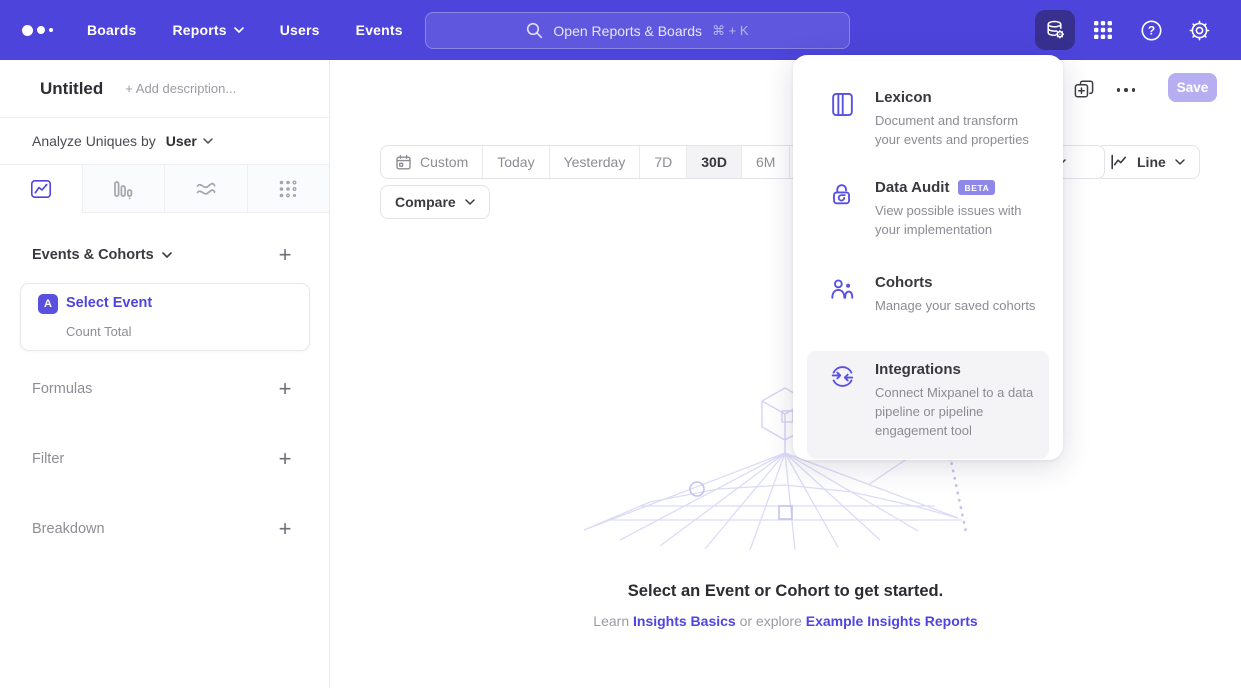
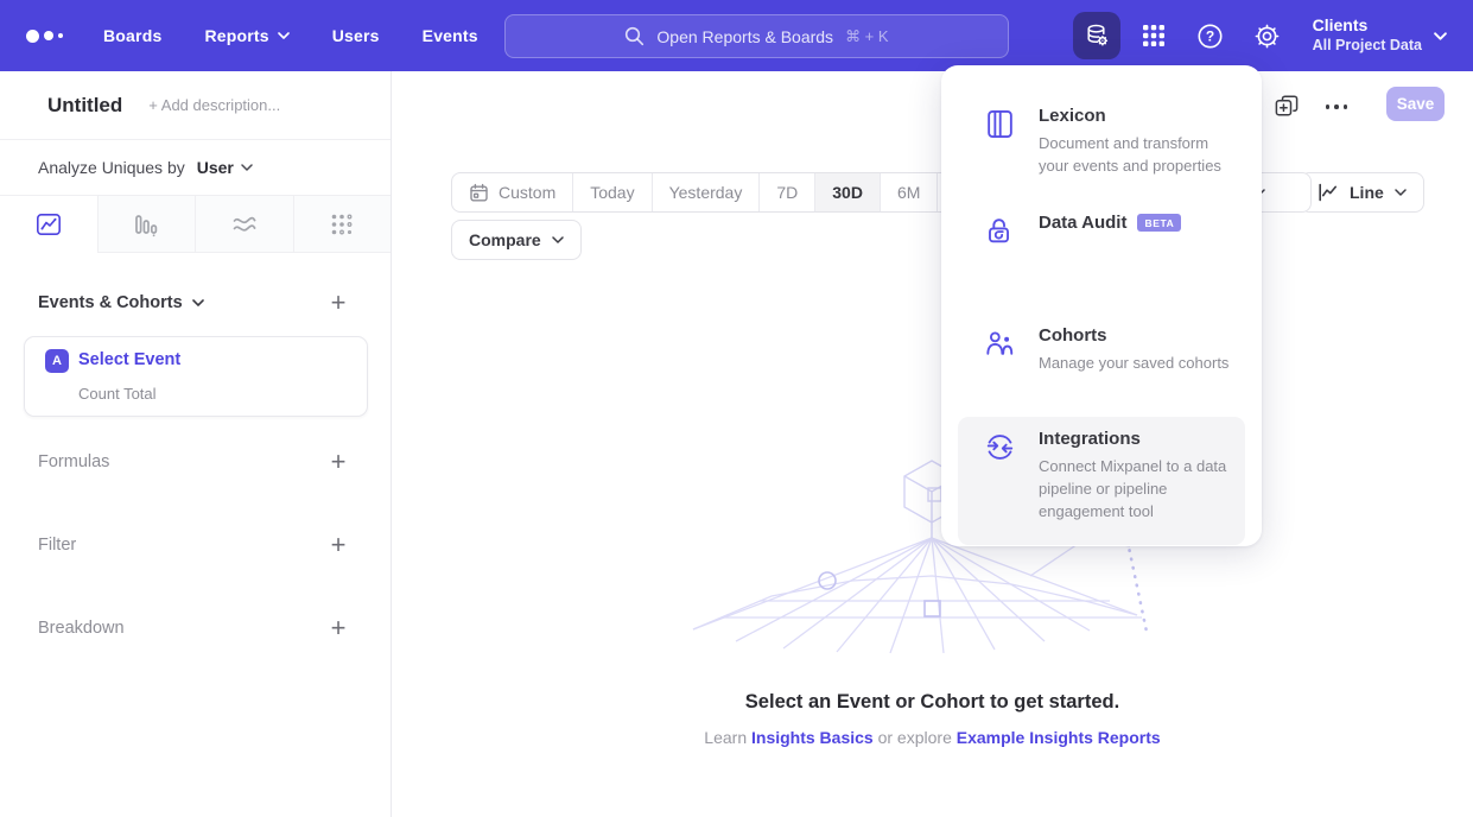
  Boards
  Reports
  Users
  Events
  Open Reports & Boards
  ⌘ + K
  ?
+ Clients
+ All Project Data
  Untitled
  + Add description...
  Analyze Uniques by
  User
  Events & Cohorts
  +
  A
  Select Event
  Count Total
  Formulas
  +
  Filter
  +
  Breakdown
  +
  Save
  Custom
  Today
  Yesterday
  7D
  30D
  6M
  Compare
  Line
  Select an Event or Cohort to get started.
  Learn Insights Basics or explore Example Insights Reports
  Lexicon
  Document and transform your events and properties
  Data Audit
  BETA
- View possible issues with your implementation
  Cohorts
  Manage your saved cohorts
  Integrations
  Connect Mixpanel to a data pipeline or pipeline engagement tool
